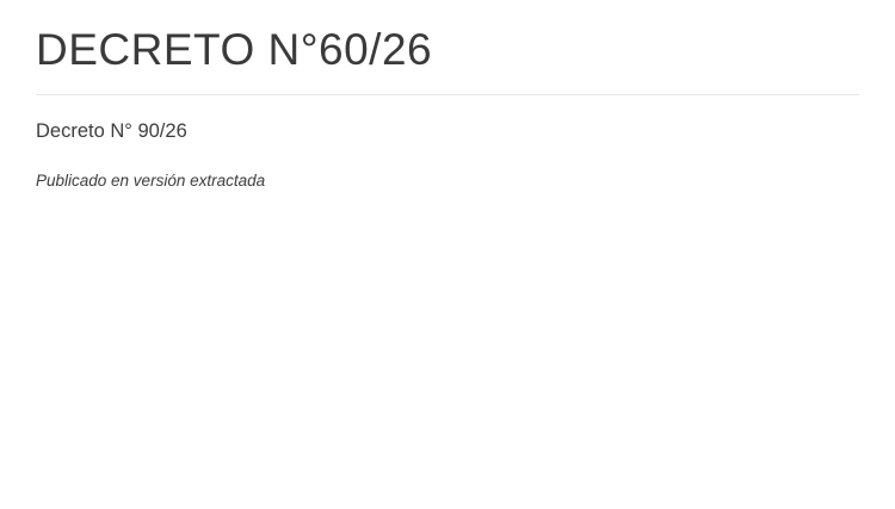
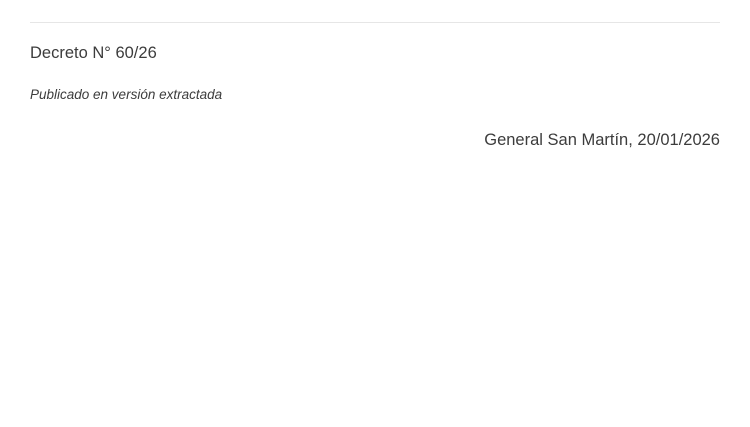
- DECRETO N°60/26
- Decreto N° 90/26
+ Decreto N° 60/26
  Publicado en versión extractada
+ General San Martín, 20/01/2026
